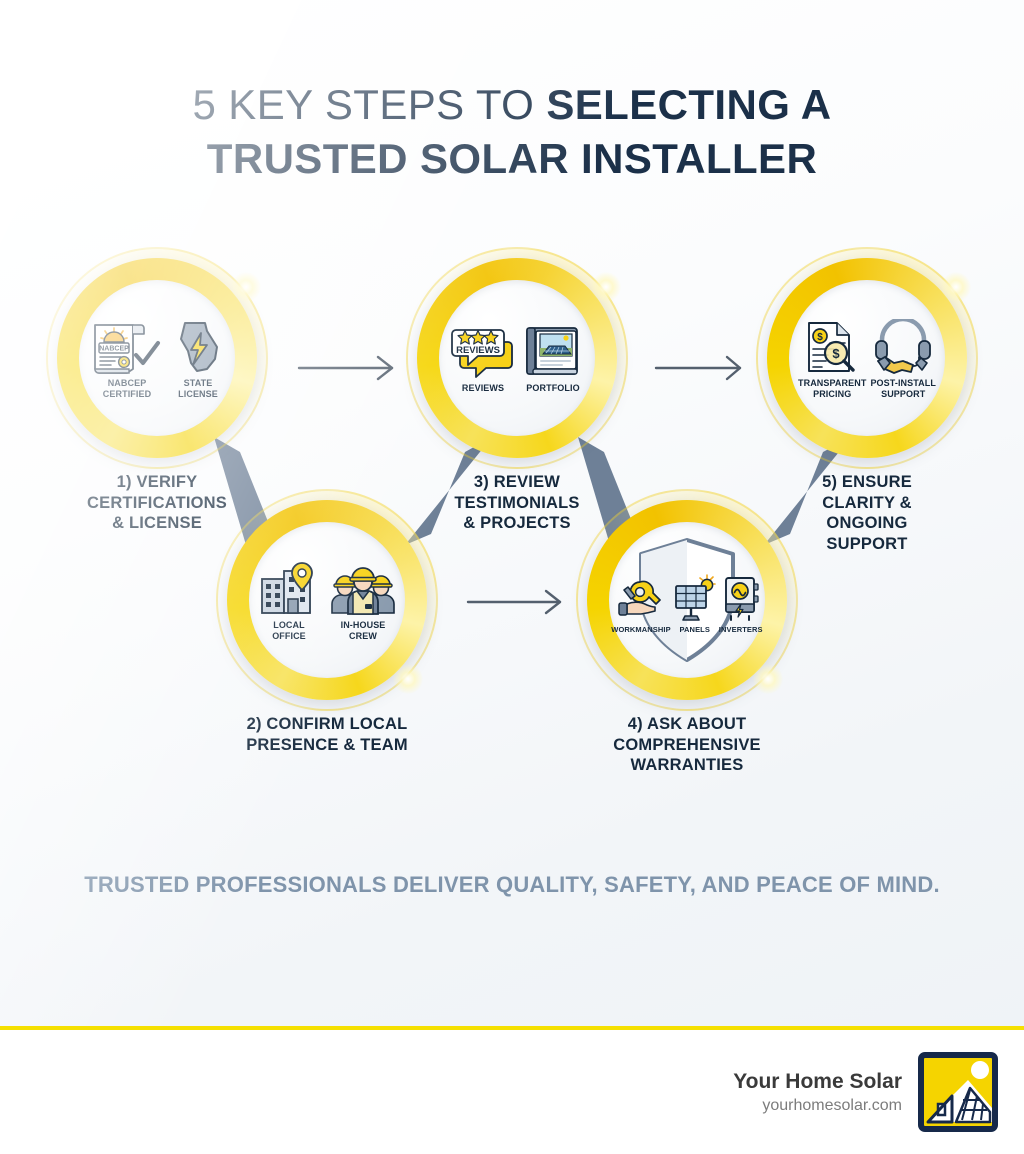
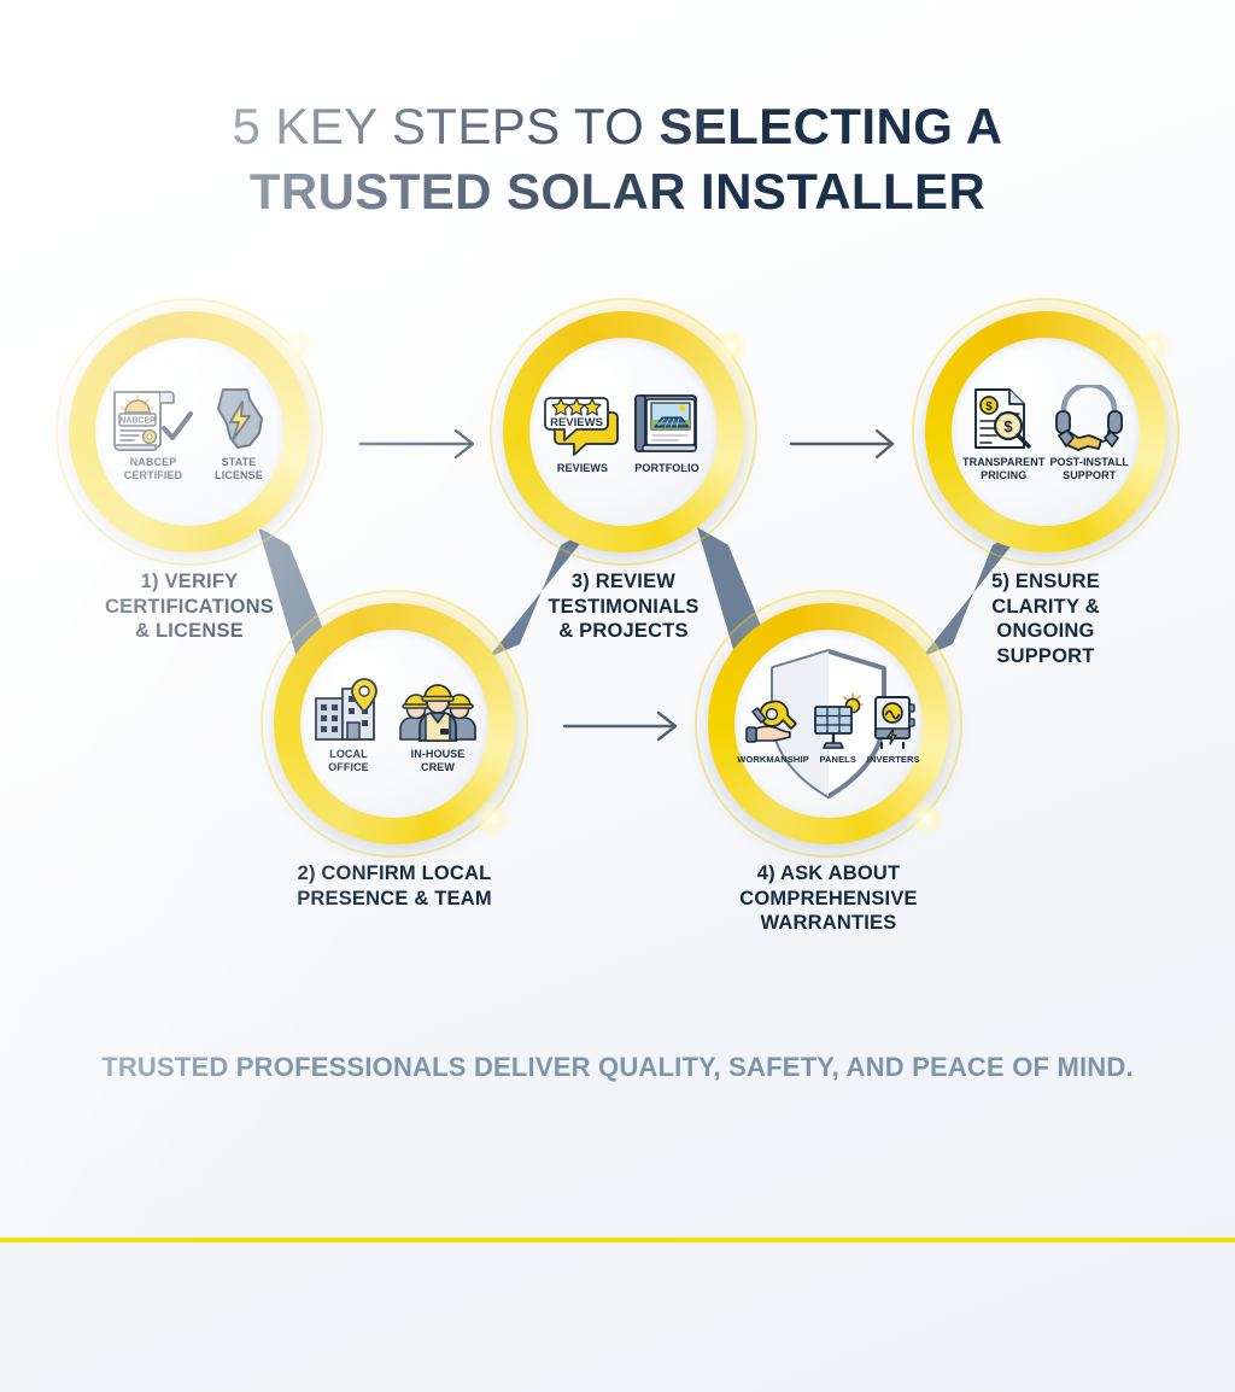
- Your Home Solar
- yourhomesolar.com
